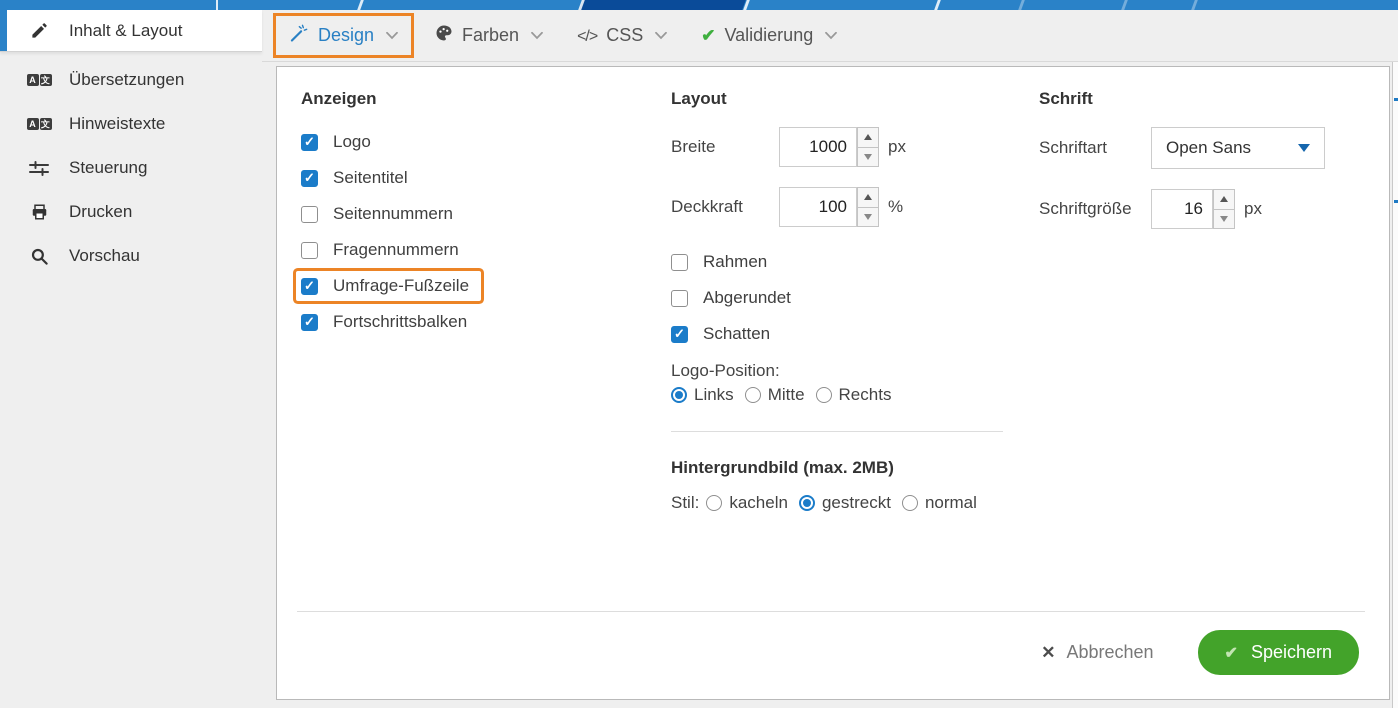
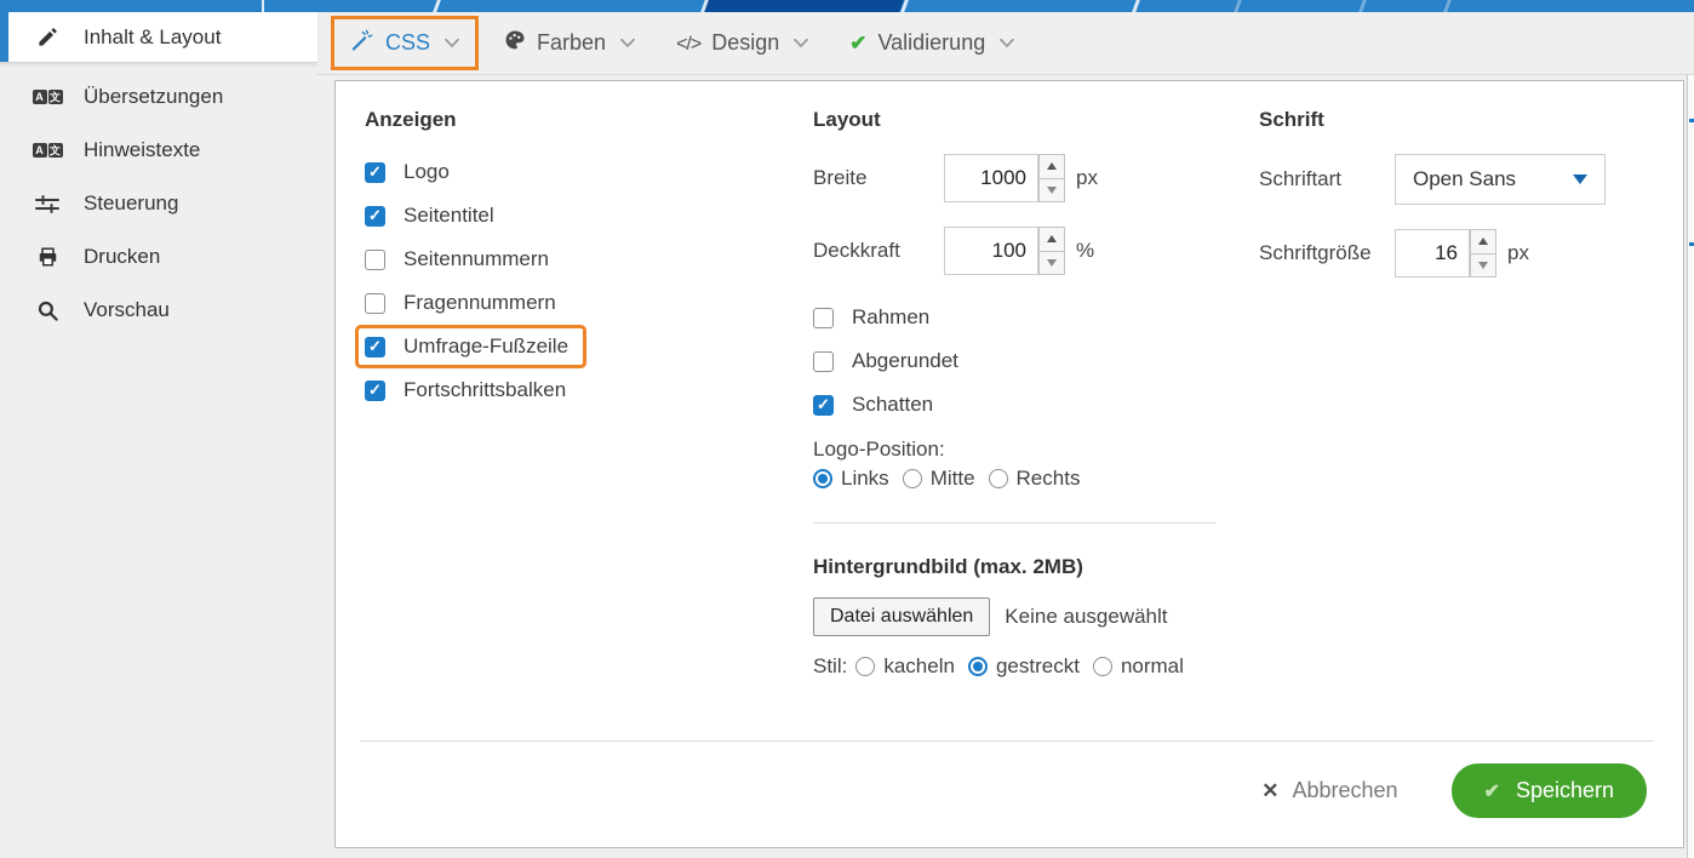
  Inhalt & Layout
  A
  文
  Übersetzungen
  A
  文
  Hinweistexte
  Steuerung
  Drucken
  Vorschau
- Design
+ CSS
  Farben
  </>
- CSS
+ Design
  ✔
  Validierung
  Anzeigen
  ✓
  Logo
  ✓
  Seitentitel
  Seitennummern
  Fragennummern
  ✓
  Umfrage-Fußzeile
  ✓
  Fortschrittsbalken
  Layout
  Breite
  1000
  px
  Deckkraft
  100
  %
  Rahmen
  Abgerundet
  ✓
  Schatten
  Logo-Position:
  Links
  Mitte
  Rechts
  Hintergrundbild (max. 2MB)
+ Datei auswählen
+ Keine ausgewählt
  Stil:
  kacheln
  gestreckt
  normal
  Schrift
  Schriftart
  Open Sans
  Schriftgröße
  16
  px
  ✕
  Abbrechen
  ✔
  Speichern
